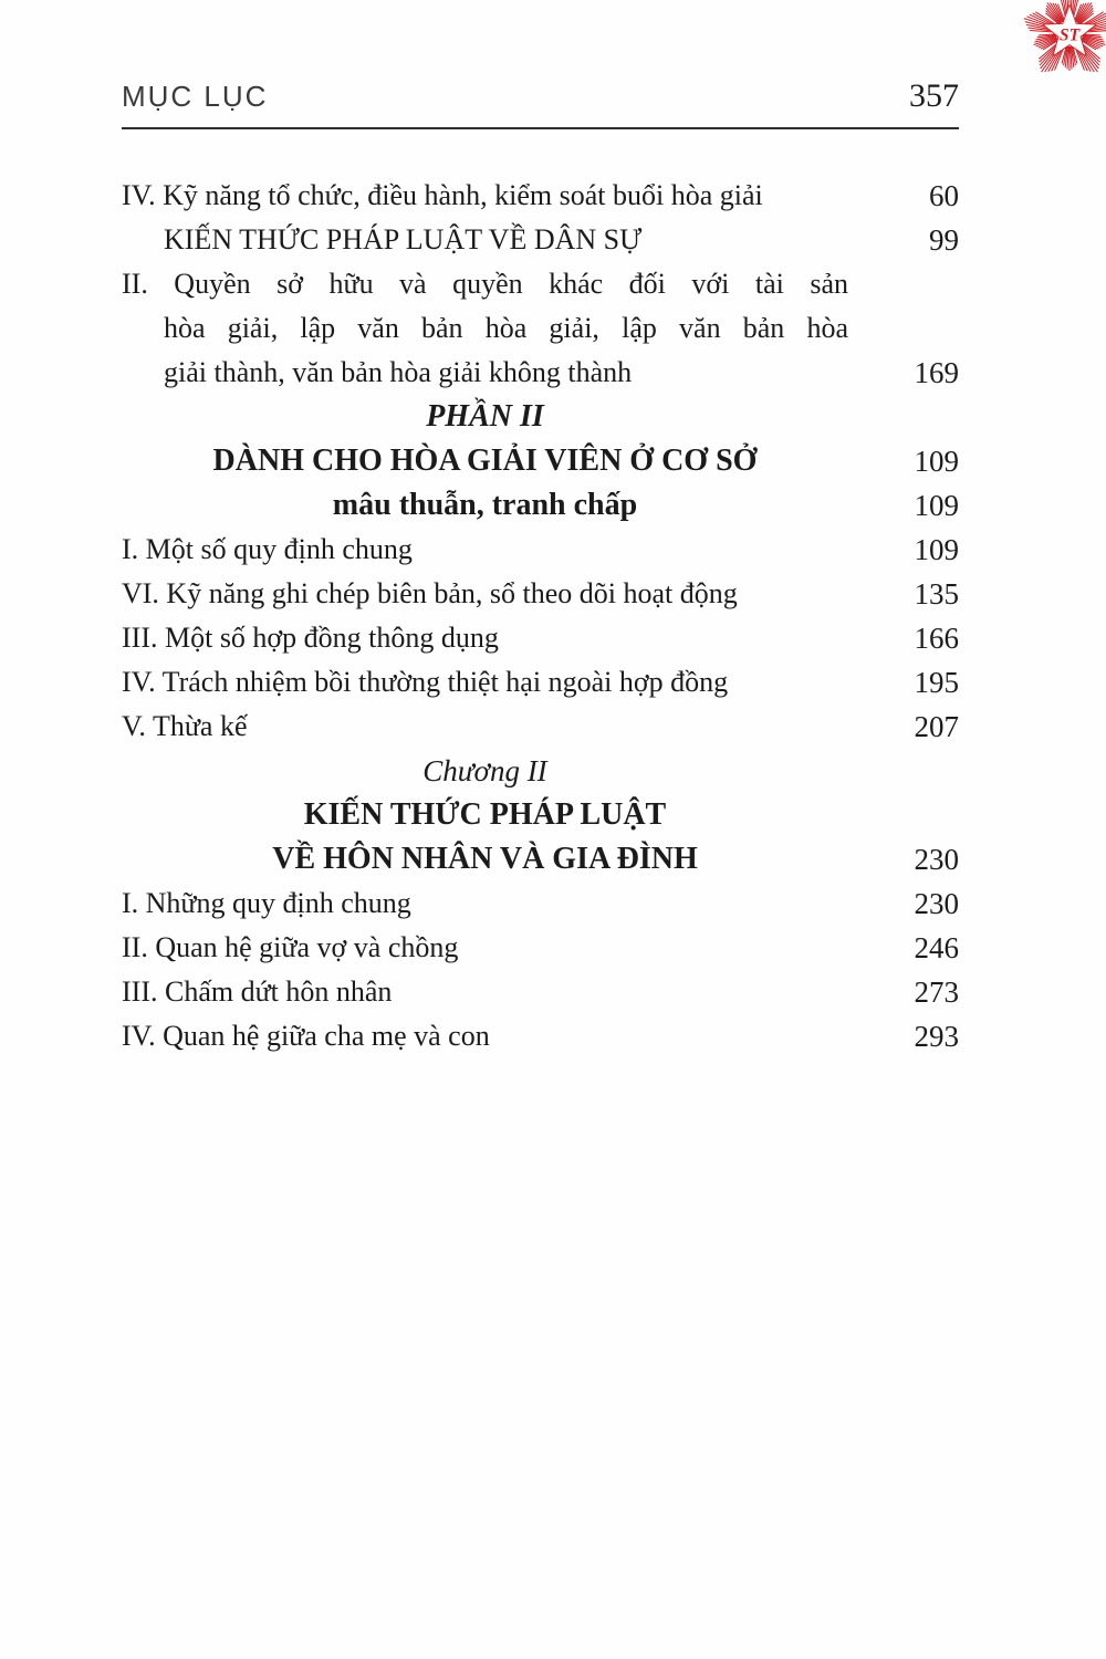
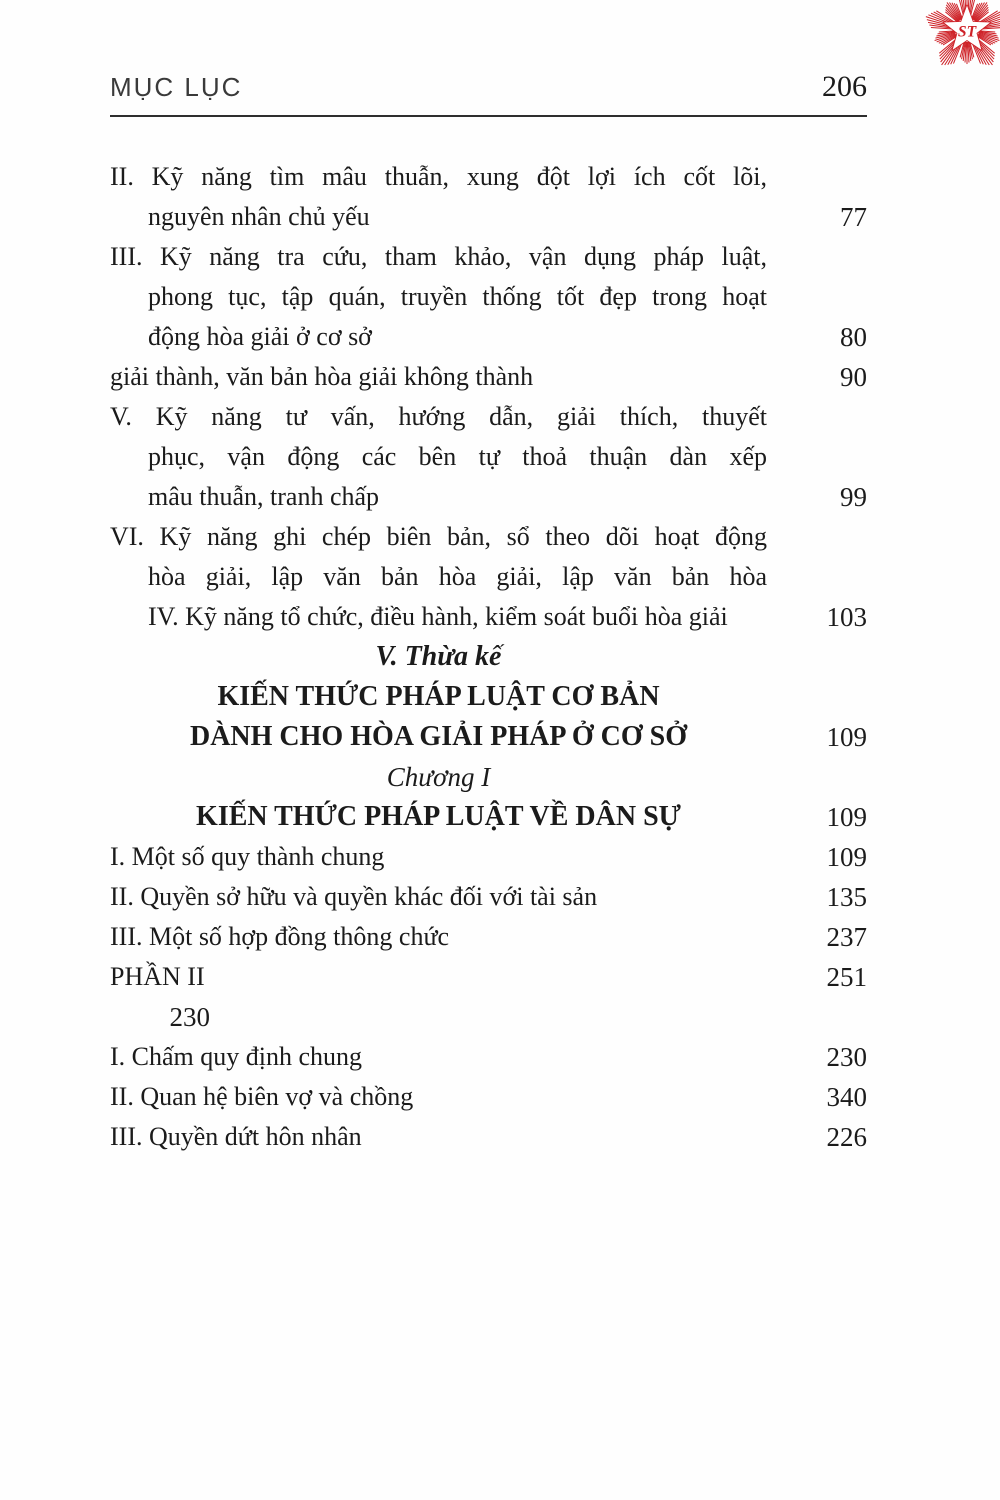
  ST
  MỤC LỤC
- 357
+ 206
+ II. Kỹ năng tìm mâu thuẫn, xung đột lợi ích cốt lõi,
+ nguyên nhân chủ yếu
+ 77
+ III. Kỹ năng tra cứu, tham khảo, vận dụng pháp luật,
+ phong tục, tập quán, truyền thống tốt đẹp trong hoạt
+ động hòa giải ở cơ sở
+ 80
- IV. Kỹ năng tổ chức, điều hành, kiểm soát buổi hòa giải
+ giải thành, văn bản hòa giải không thành
- 60
+ 90
+ V. Kỹ năng tư vấn, hướng dẫn, giải thích, thuyết
+ phục, vận động các bên tự thoả thuận dàn xếp
- KIẾN THỨC PHÁP LUẬT VỀ DÂN SỰ
+ mâu thuẫn, tranh chấp
  99
- II. Quyền sở hữu và quyền khác đối với tài sản
+ VI. Kỹ năng ghi chép biên bản, sổ theo dõi hoạt động
  hòa giải, lập văn bản hòa giải, lập văn bản hòa
- giải thành, văn bản hòa giải không thành
+ IV. Kỹ năng tổ chức, điều hành, kiểm soát buổi hòa giải
- 169
+ 103
- PHẦN II
+ V. Thừa kế
+ KIẾN THỨC PHÁP LUẬT CƠ BẢN
- DÀNH CHO HÒA GIẢI VIÊN Ở CƠ SỞ
+ DÀNH CHO HÒA GIẢI PHÁP Ở CƠ SỞ
  109
+ Chương I
- mâu thuẫn, tranh chấp
+ KIẾN THỨC PHÁP LUẬT VỀ DÂN SỰ
  109
- I. Một số quy định chung
+ I. Một số quy thành chung
  109
- VI. Kỹ năng ghi chép biên bản, sổ theo dõi hoạt động
+ II. Quyền sở hữu và quyền khác đối với tài sản
  135
- III. Một số hợp đồng thông dụng
+ III. Một số hợp đồng thông chức
- 166
+ 237
- IV. Trách nhiệm bồi thường thiệt hại ngoài hợp đồng
- 195
- V. Thừa kế
+ PHẦN II
- 207
+ 251
- Chương II
- KIẾN THỨC PHÁP LUẬT
- VỀ HÔN NHÂN VÀ GIA ĐÌNH
  230
- I. Những quy định chung
+ I. Chấm quy định chung
  230
- II. Quan hệ giữa vợ và chồng
+ II. Quan hệ biên vợ và chồng
- 246
+ 340
- III. Chấm dứt hôn nhân
+ III. Quyền dứt hôn nhân
- 273
+ 226
- IV. Quan hệ giữa cha mẹ và con
- 293
